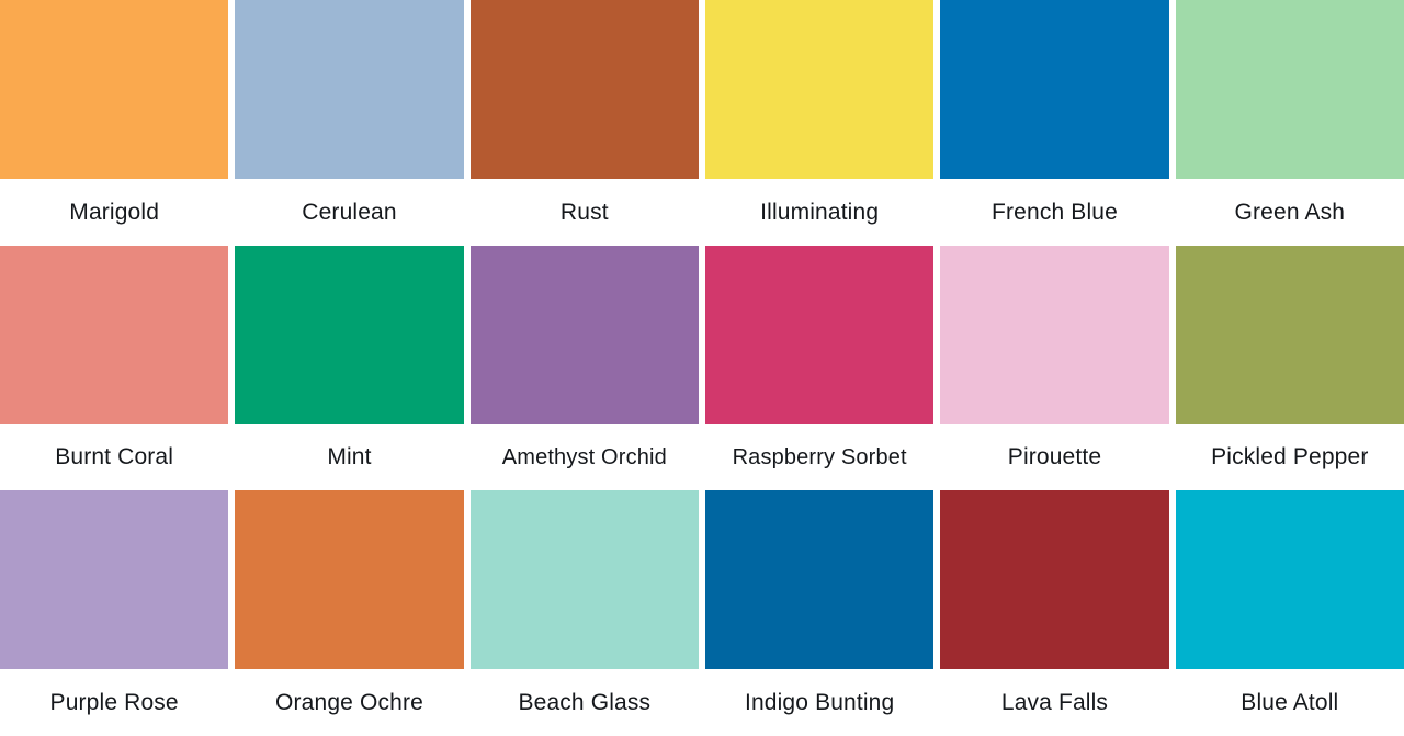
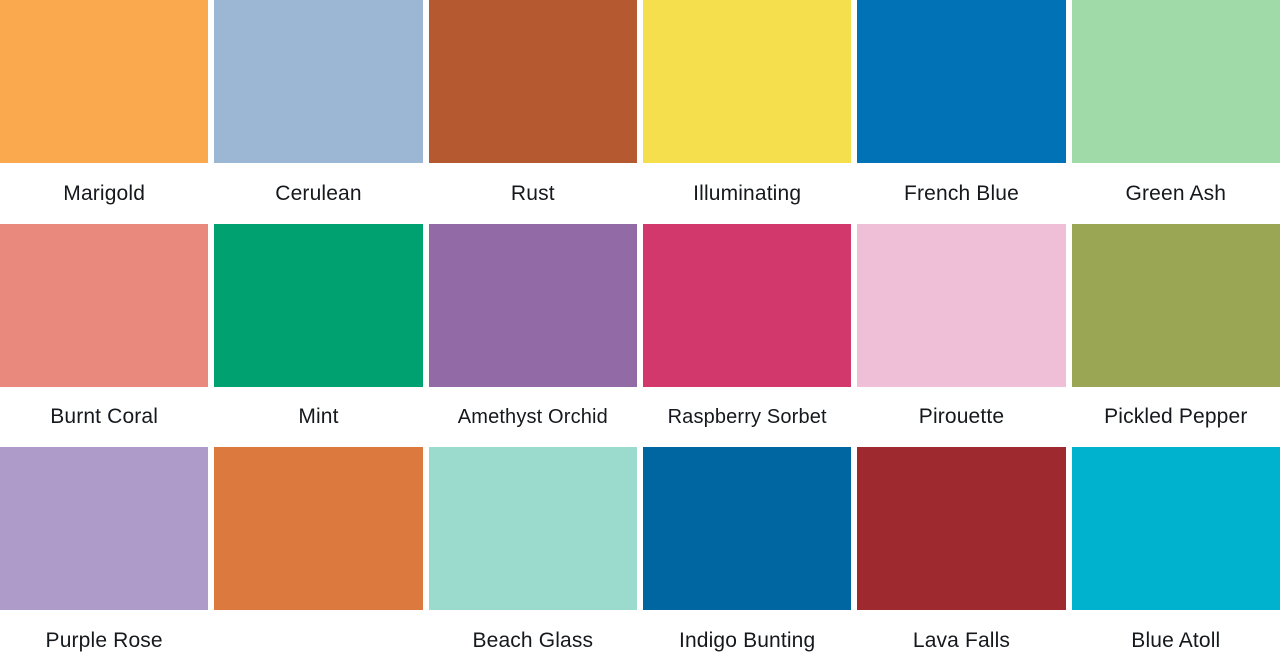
  Marigold
  Cerulean
  Rust
  Illuminating
  French Blue
  Green Ash
  Burnt Coral
  Mint
  Amethyst Orchid
  Raspberry Sorbet
  Pirouette
  Pickled Pepper
  Purple Rose
- Orange Ochre
  Beach Glass
  Indigo Bunting
  Lava Falls
  Blue Atoll
